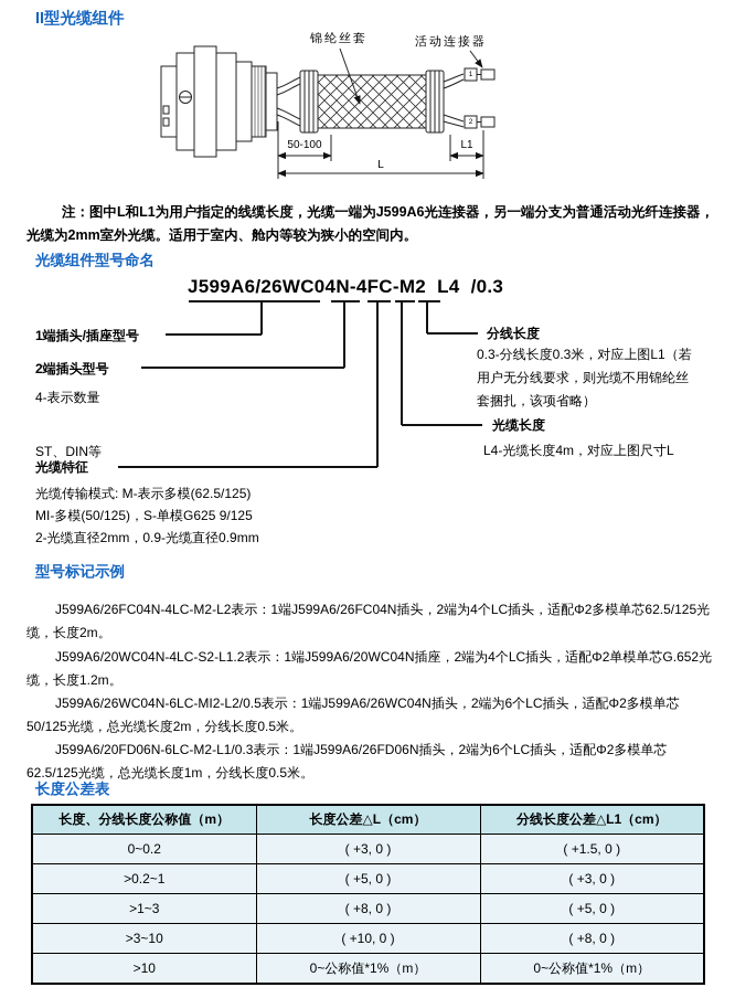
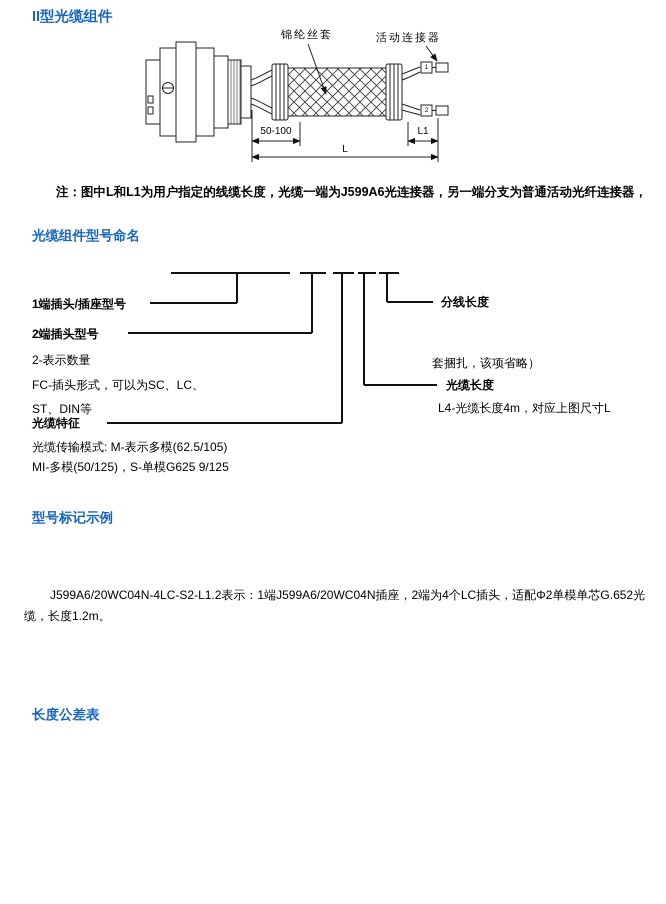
  II型光缆组件
  锦纶丝套
  活动连接器
  50-100
  L1
  L
  注：图中L和L1为用户指定的线缆长度，光缆一端为J599A6光连接器，另一端分支为普通活动光纤连接器，
- 光缆为2mm室外光缆。适用于室内、舱内等较为狭小的空间内。
  光缆组件型号命名
- J599A6/26WC04N-4FC-M2 L4 /0.3
  1端插头/插座型号
  2端插头型号
- 4-表示数量
+ 2-表示数量
+ FC-插头形式，可以为SC、LC、
  ST、DIN等
  光缆特征
- 光缆传输模式: M-表示多模(62.5/125)
+ 光缆传输模式: M-表示多模(62.5/105)
  MI-多模(50/125)，S-单模G625 9/125
- 2-光缆直径2mm，0.9-光缆直径0.9mm
  分线长度
- 0.3-分线长度0.3米，对应上图L1（若
- 用户无分线要求，则光缆不用锦纶丝
  套捆扎，该项省略）
  光缆长度
  L4-光缆长度4m，对应上图尺寸L
  型号标记示例
- J599A6/26FC04N-4LC-M2-L2表示：1端J599A6/26FC04N插头，2端为4个LC插头，适配Φ2多模单芯62.5/125光缆，长度2m。
  J599A6/20WC04N-4LC-S2-L1.2表示：1端J599A6/20WC04N插座，2端为4个LC插头，适配Φ2单模单芯G.652光缆，长度1.2m。
- J599A6/26WC04N-6LC-MI2-L2/0.5表示：1端J599A6/26WC04N插头，2端为6个LC插头，适配Φ2多模单芯50/125光缆，总光缆长度2m，分线长度0.5米。
- J599A6/20FD06N-6LC-M2-L1/0.3表示：1端J599A6/26FD06N插头，2端为6个LC插头，适配Φ2多模单芯62.5/125光缆，总光缆长度1m，分线长度0.5米。
  长度公差表
- 长度、分线长度公称值（m）	长度公差△L（cm）	分线长度公差△L1（cm）
- 0~0.2	( +3, 0 )	( +1.5, 0 )
- >0.2~1	( +5, 0 )	( +3, 0 )
- >1~3	( +8, 0 )	( +5, 0 )
- >3~10	( +10, 0 )	( +8, 0 )
- >10	0~公称值*1%（m）	0~公称值*1%（m）
